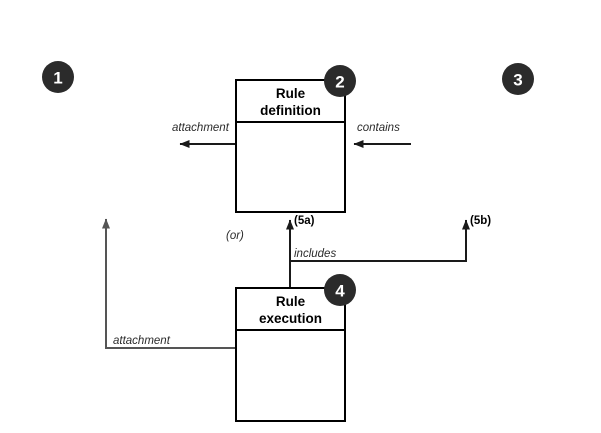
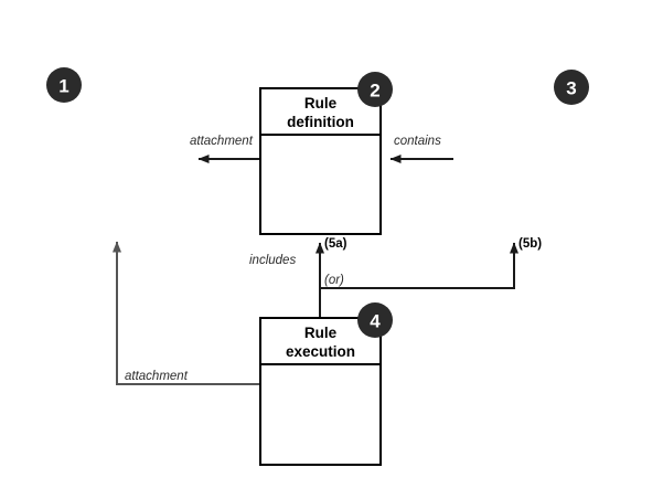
  Rule
  definition
  Rule
  execution
  1
  2
  3
  4
  attachment
  contains
- (or)
+ includes
  (5a)
  (5b)
- includes
+ (or)
  attachment
